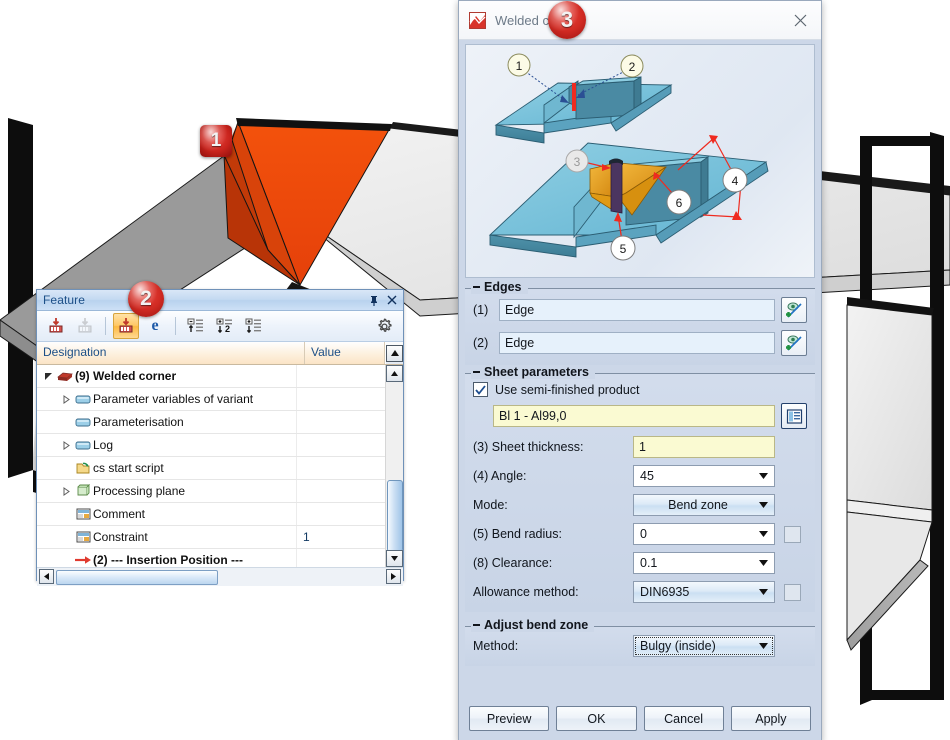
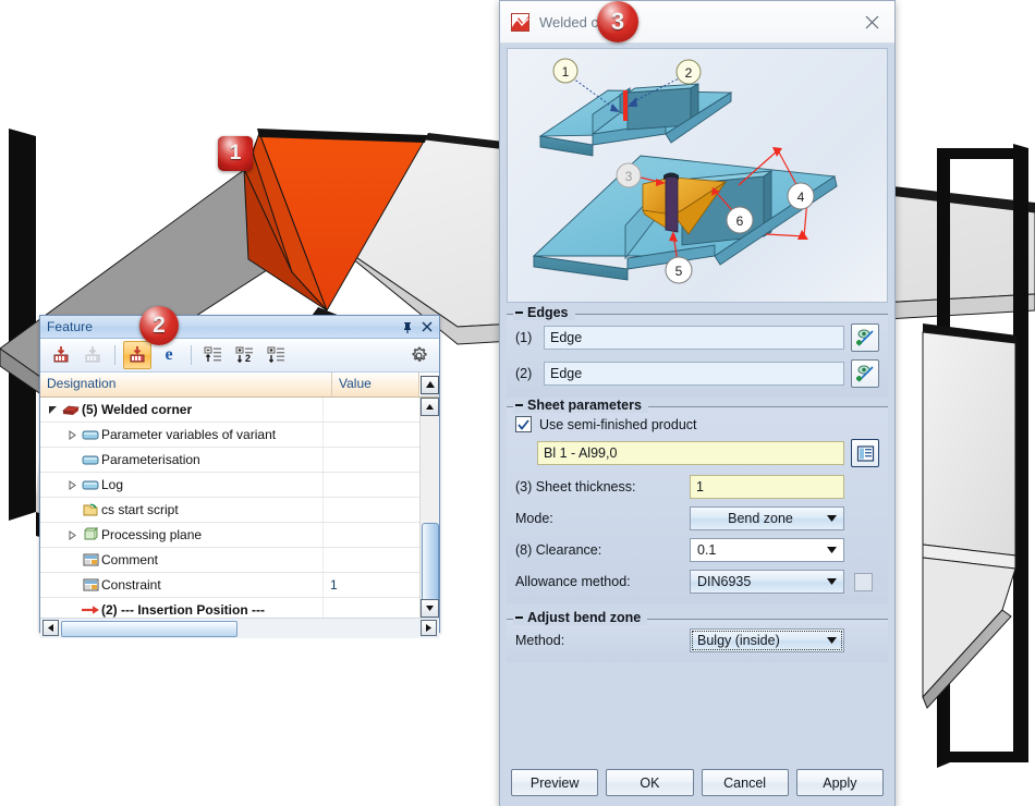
  1
  Feature
  e
  2
  Designation
  Value
- (9) Welded corner
+ (5) Welded corner
  Parameter variables of variant
  Parameterisation
  Log
  cs start script
  Processing plane
  Comment
  Constraint
  1
  (2) --- Insertion Position ---
  2
  1
  2
  3
  4
  5
  6
  Edges
  (1)
  Edge
  (2)
  Edge
  Sheet parameters
  Use semi-finished product
  Bl 1 - Al99,0
  (3) Sheet thickness:
  1
- (4) Angle:
- 45
  Mode:
  Bend zone
- (5) Bend radius:
- 0
  (8) Clearance:
  0.1
  Allowance method:
  DIN6935
  Adjust bend zone
  Method:
  Bulgy (inside)
  Preview
  OK
  Cancel
  Apply
  3
